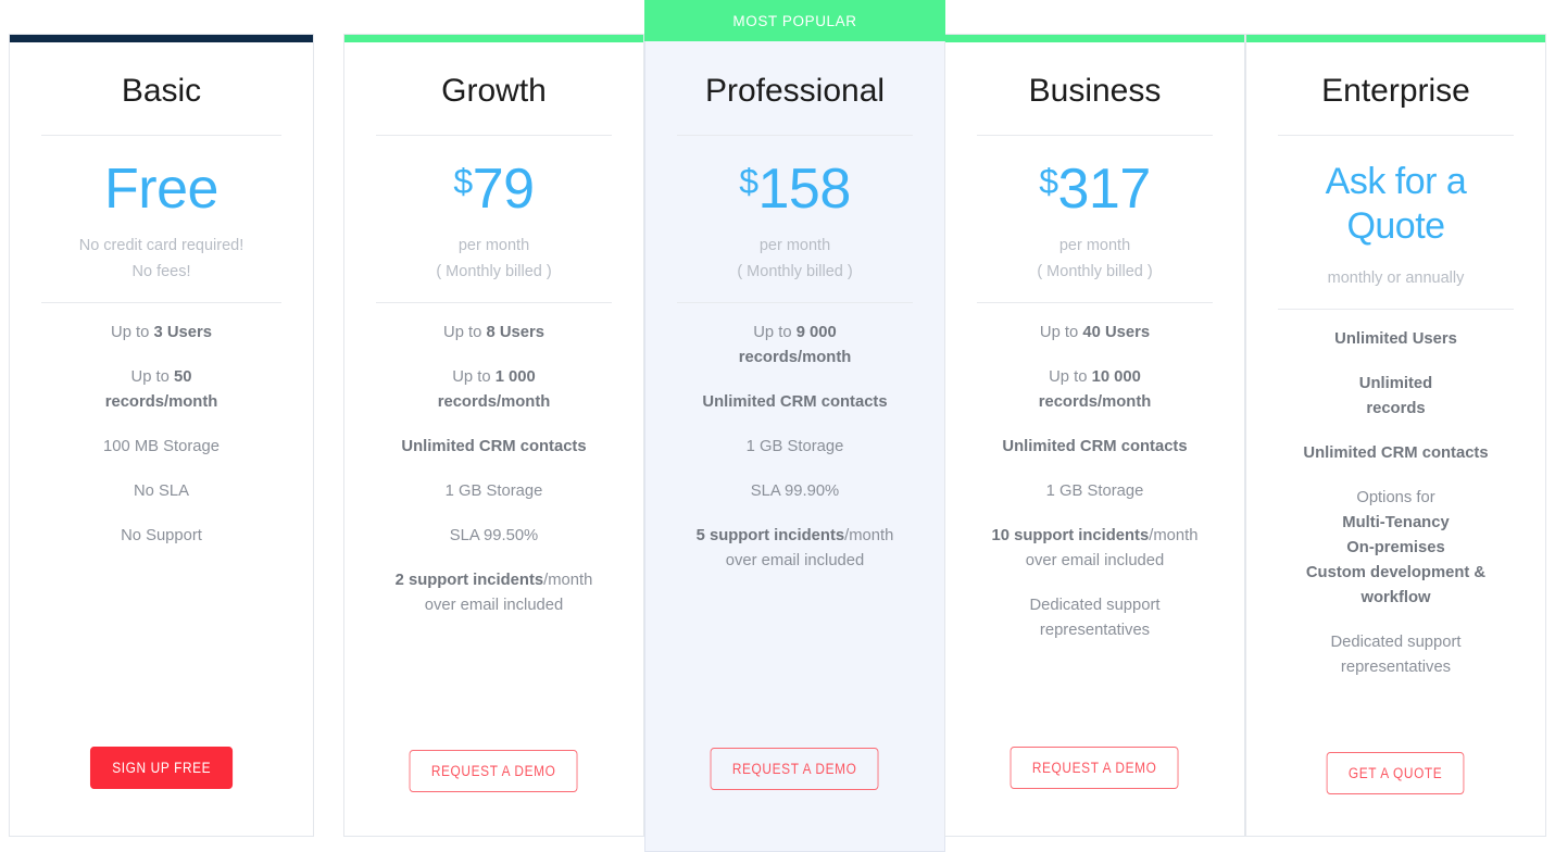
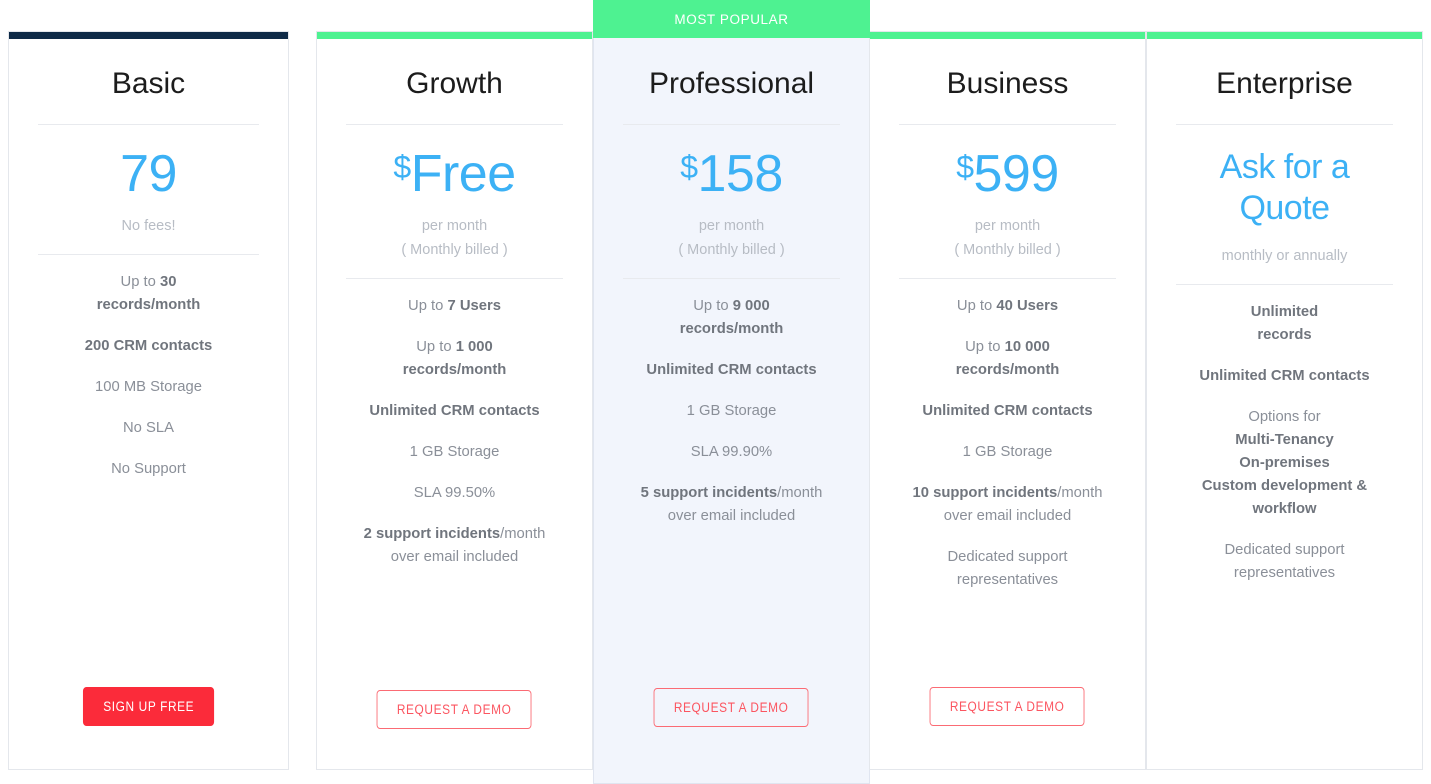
  MOST POPULAR
  Basic
- Free
+ 79
- No credit card required!
  No fees!
- Up to 3 Users
- Up to 50
+ Up to 30
  records/month
+ 200 CRM contacts
  100 MB Storage
  No SLA
  No Support
  SIGN UP FREE
  Growth
- $79
+ $Free
  per month
  ( Monthly billed )
- Up to 8 Users
+ Up to 7 Users
  Up to 1 000
  records/month
  Unlimited CRM contacts
  1 GB Storage
  SLA 99.50%
  2 support incidents/month
  over email included
  REQUEST A DEMO
  Professional
  $158
  per month
  ( Monthly billed )
  Up to 9 000
  records/month
  Unlimited CRM contacts
  1 GB Storage
  SLA 99.90%
  5 support incidents/month
  over email included
  REQUEST A DEMO
  Business
- $317
+ $599
  per month
  ( Monthly billed )
  Up to 40 Users
  Up to 10 000
  records/month
  Unlimited CRM contacts
  1 GB Storage
  10 support incidents/month
  over email included
  Dedicated support
  representatives
  REQUEST A DEMO
  Enterprise
  Ask for a Quote
  monthly or annually
- Unlimited Users
  Unlimited
  records
  Unlimited CRM contacts
  Options for
  Multi-Tenancy
  On-premises
  Custom development &
  workflow
  Dedicated support
  representatives
- GET A QUOTE
